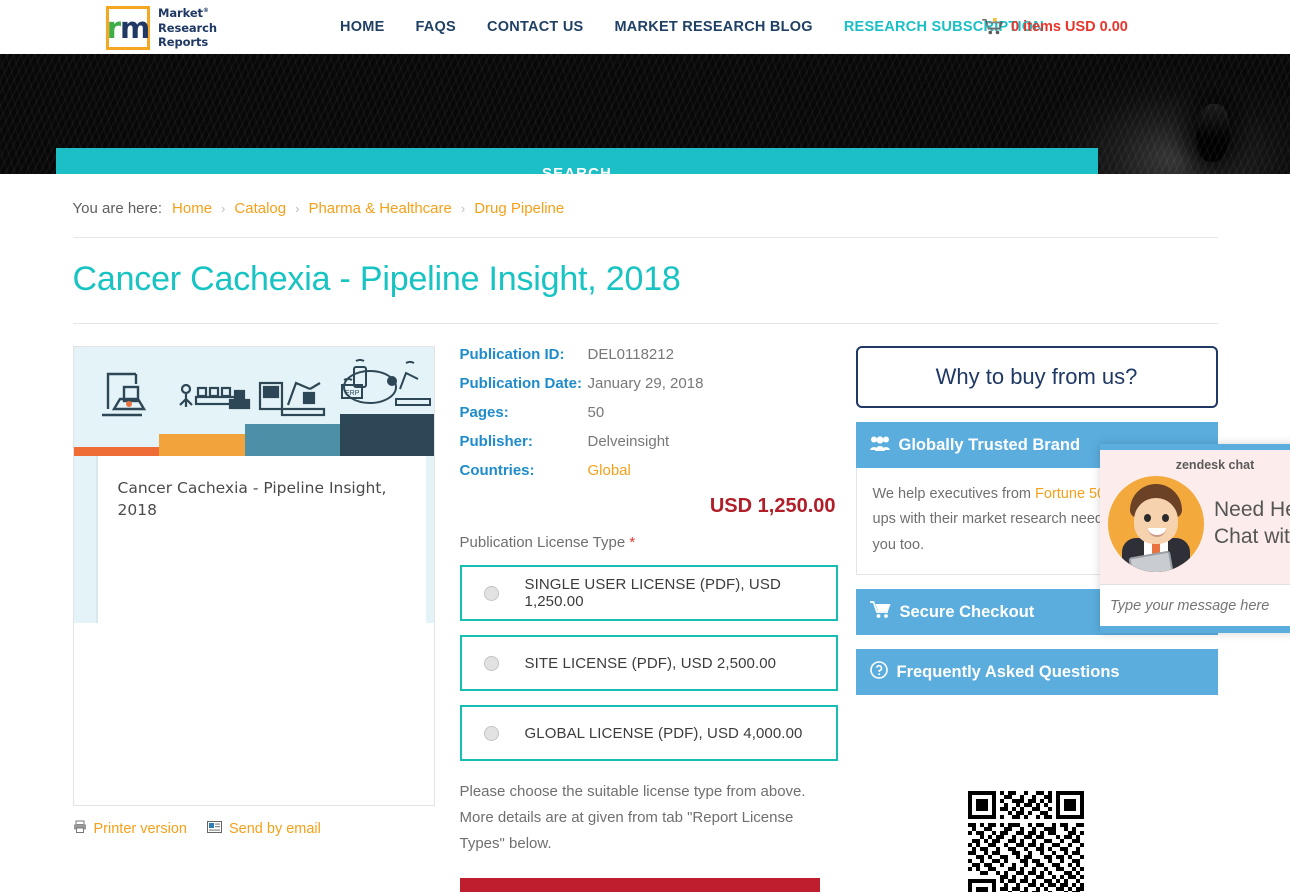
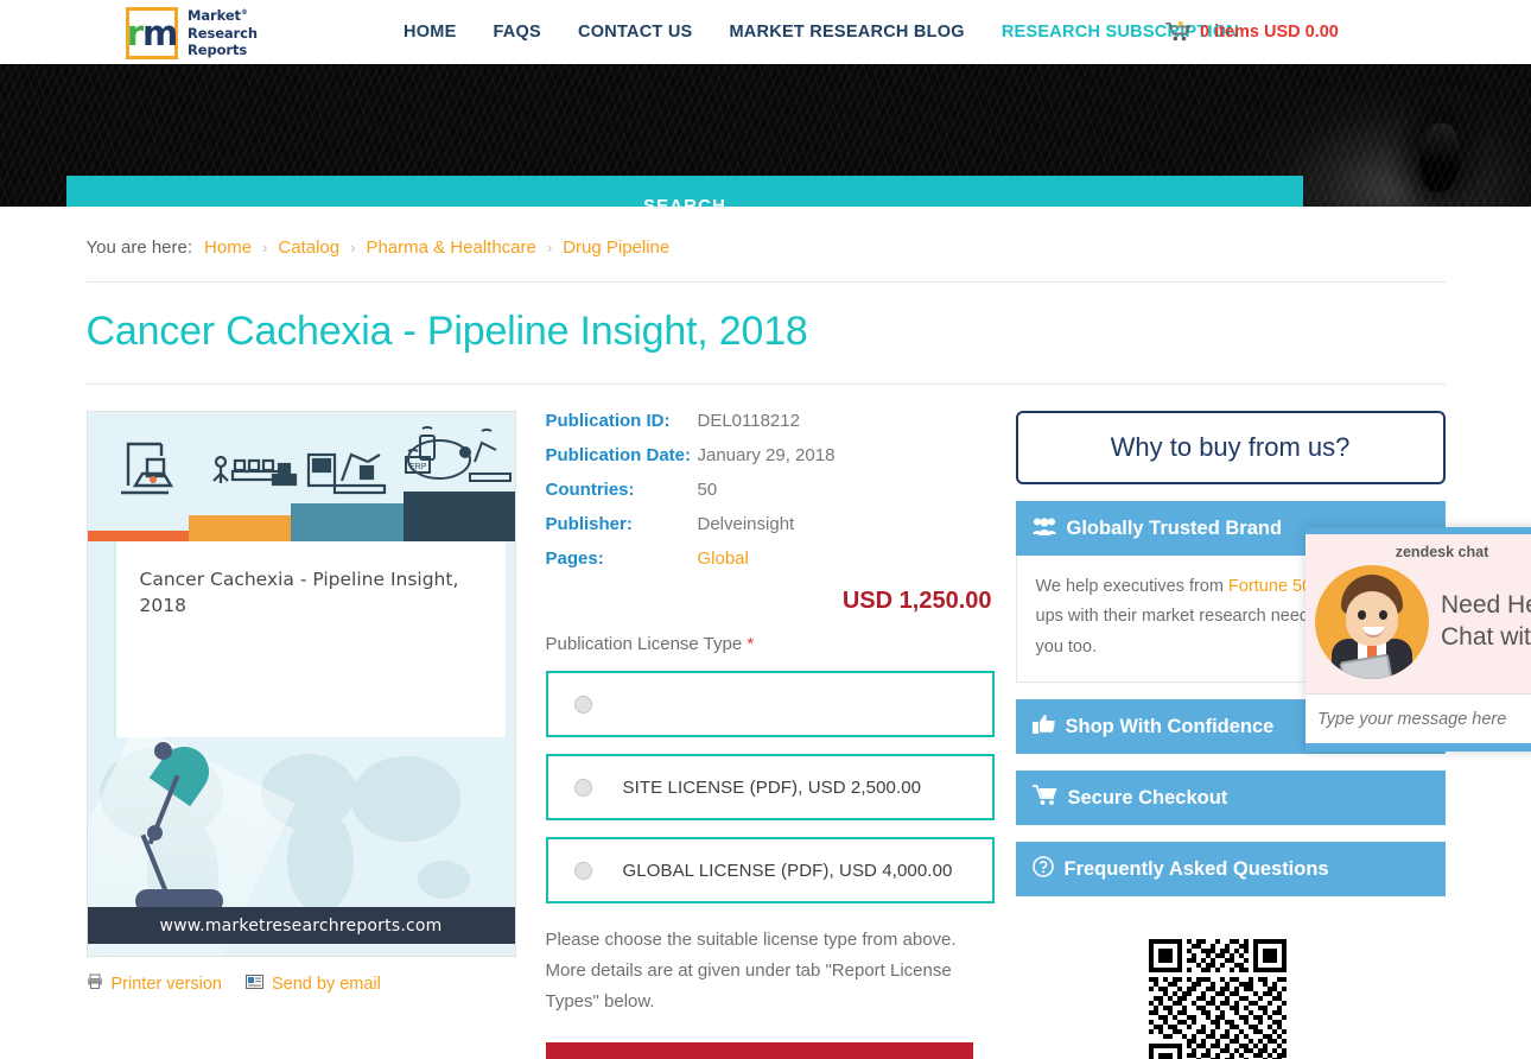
  rm
  Market
  Research
  Reports
  HOME
  FAQS
  CONTACT US
  MARKET RESEARCH BLOG
  RESEARCH SUBSCRIPTION
  0 items USD 0.00
  SEARCH
  You are here:
  Home
  ›
  Catalog
  ›
  Pharma & Healthcare
  ›
  Drug Pipeline
  Cancer Cachexia - Pipeline Insight, 2018
  Cancer Cachexia - Pipeline Insight, 2018
+ www.marketresearchreports.com
  Printer version
  Send by email
  Publication ID:	DEL0118212
  Publication Date:	January 29, 2018
- Pages:	50
+ Countries:	50
  Publisher:	Delveinsight
- Countries:	Global
+ Pages:	Global
  USD 1,250.00
  Publication License Type *
- SINGLE USER LICENSE (PDF), USD 1,250.00
  SITE LICENSE (PDF), USD 2,500.00
  GLOBAL LICENSE (PDF), USD 4,000.00
- Please choose the suitable license type from above. More details are at given from tab "Report License Types" below.
+ Please choose the suitable license type from above. More details are at given under tab "Report License Types" below.
  Why to buy from us?
  Globally Trusted Brand
  We help executives from Fortune 5ups with their market research need you too.
+ Shop With Confidence
  Secure Checkout
  Frequently Asked Questions
  zendesk chat
  Chat wit
  Type your message here
